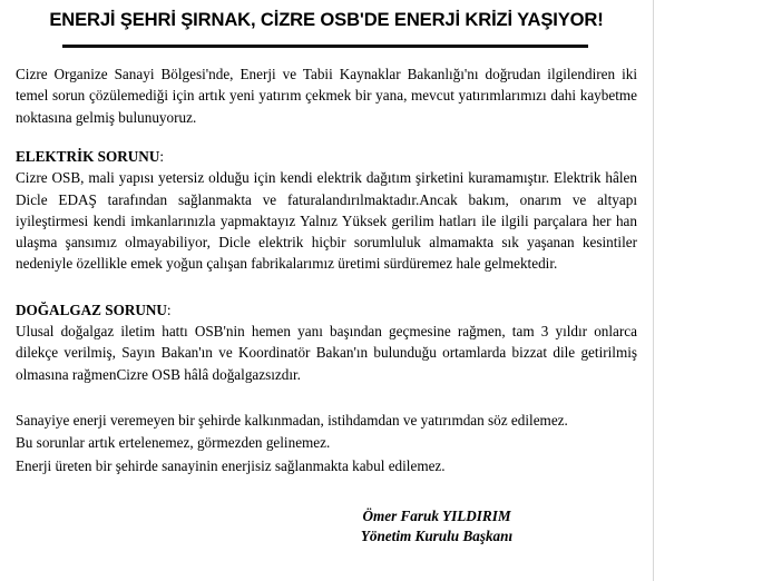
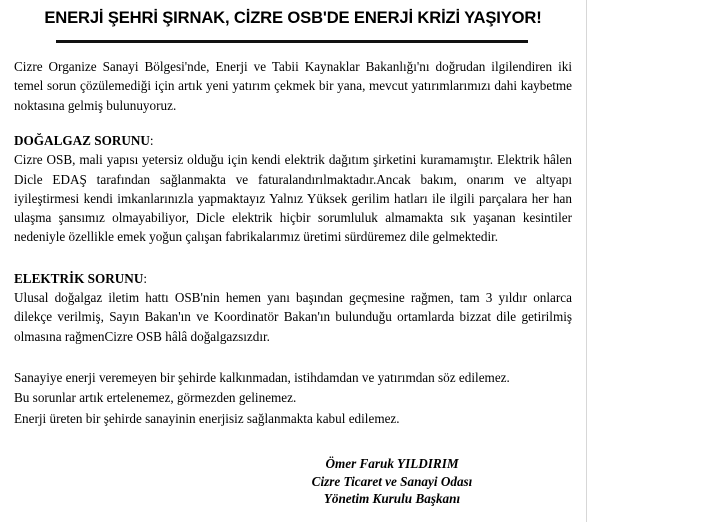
  ENERJİ ŞEHRİ ŞIRNAK, CİZRE OSB'DE ENERJİ KRİZİ YAŞIYOR!
  Cizre Organize Sanayi Bölgesi'nde, Enerji ve Tabii Kaynaklar Bakanlığı'nı doğrudan ilgilendiren iki temel sorun çözülemediği için artık yeni yatırım çekmek bir yana, mevcut yatırımlarımızı dahi kaybetme noktasına gelmiş bulunuyoruz.
- ELEKTRİK SORUNU:
+ DOĞALGAZ SORUNU:
- Cizre OSB, mali yapısı yetersiz olduğu için kendi elektrik dağıtım şirketini kuramamıştır. Elektrik hâlen Dicle EDAŞ tarafından sağlanmakta ve faturalandırılmaktadır.Ancak bakım, onarım ve altyapı iyileştirmesi kendi imkanlarınızla yapmaktayız Yalnız Yüksek gerilim hatları ile ilgili parçalara her han ulaşma şansımız olmayabiliyor, Dicle elektrik hiçbir sorumluluk almamakta sık yaşanan kesintiler nedeniyle özellikle emek yoğun çalışan fabrikalarımız üretimi sürdüremez hale gelmektedir.
+ Cizre OSB, mali yapısı yetersiz olduğu için kendi elektrik dağıtım şirketini kuramamıştır. Elektrik hâlen Dicle EDAŞ tarafından sağlanmakta ve faturalandırılmaktadır.Ancak bakım, onarım ve altyapı iyileştirmesi kendi imkanlarınızla yapmaktayız Yalnız Yüksek gerilim hatları ile ilgili parçalara her han ulaşma şansımız olmayabiliyor, Dicle elektrik hiçbir sorumluluk almamakta sık yaşanan kesintiler nedeniyle özellikle emek yoğun çalışan fabrikalarımız üretimi sürdüremez dile gelmektedir.
- DOĞALGAZ SORUNU:
+ ELEKTRİK SORUNU:
  Ulusal doğalgaz iletim hattı OSB'nin hemen yanı başından geçmesine rağmen, tam 3 yıldır onlarca dilekçe verilmiş, Sayın Bakan'ın ve Koordinatör Bakan'ın bulunduğu ortamlarda bizzat dile getirilmiş olmasına rağmenCizre OSB hâlâ doğalgazsızdır.
  Sanayiye enerji veremeyen bir şehirde kalkınmadan, istihdamdan ve yatırımdan söz edilemez.
  Bu sorunlar artık ertelenemez, görmezden gelinemez.
  Enerji üreten bir şehirde sanayinin enerjisiz sağlanmakta kabul edilemez.
  Ömer Faruk YILDIRIM
+ Cizre Ticaret ve Sanayi Odası
  Yönetim Kurulu Başkanı
